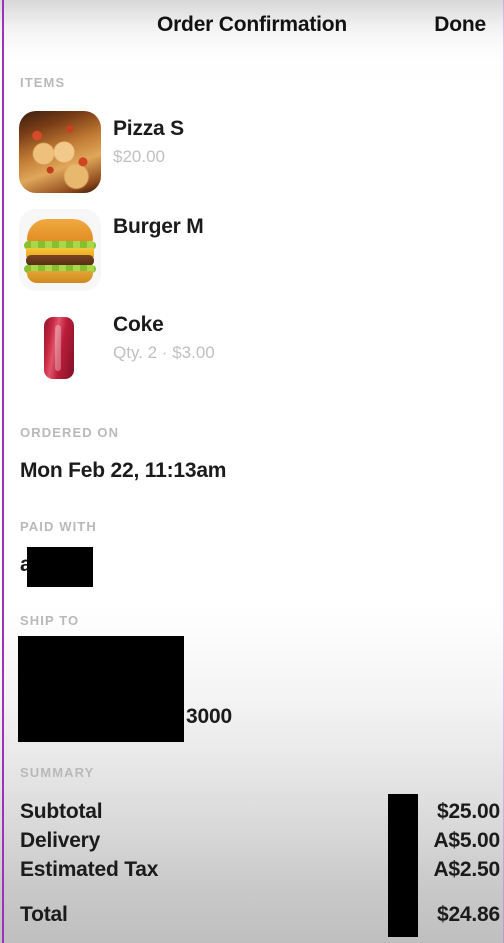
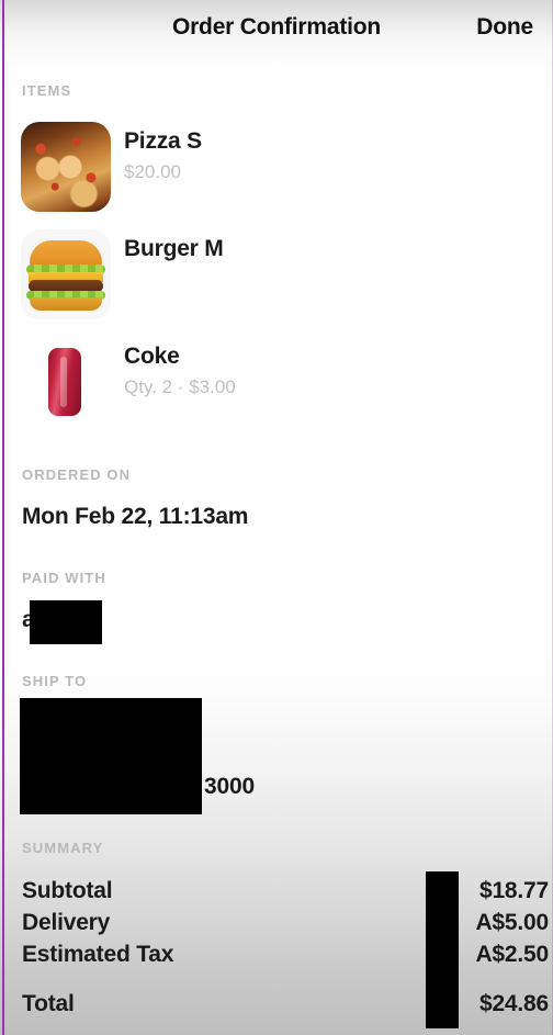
  Order Confirmation
  Done
  ITEMS
  Pizza S
  $20.00
  Burger M
  Coke
  Qty. 2 · $3.00
  ORDERED ON
  Mon Feb 22, 11:13am
  PAID WITH
  a
  SHIP TO
  3000
  SUMMARY
  Subtotal
- $25.00
+ $18.77
  Delivery
  A$5.00
  Estimated Tax
  A$2.50
  Total
  $24.86
